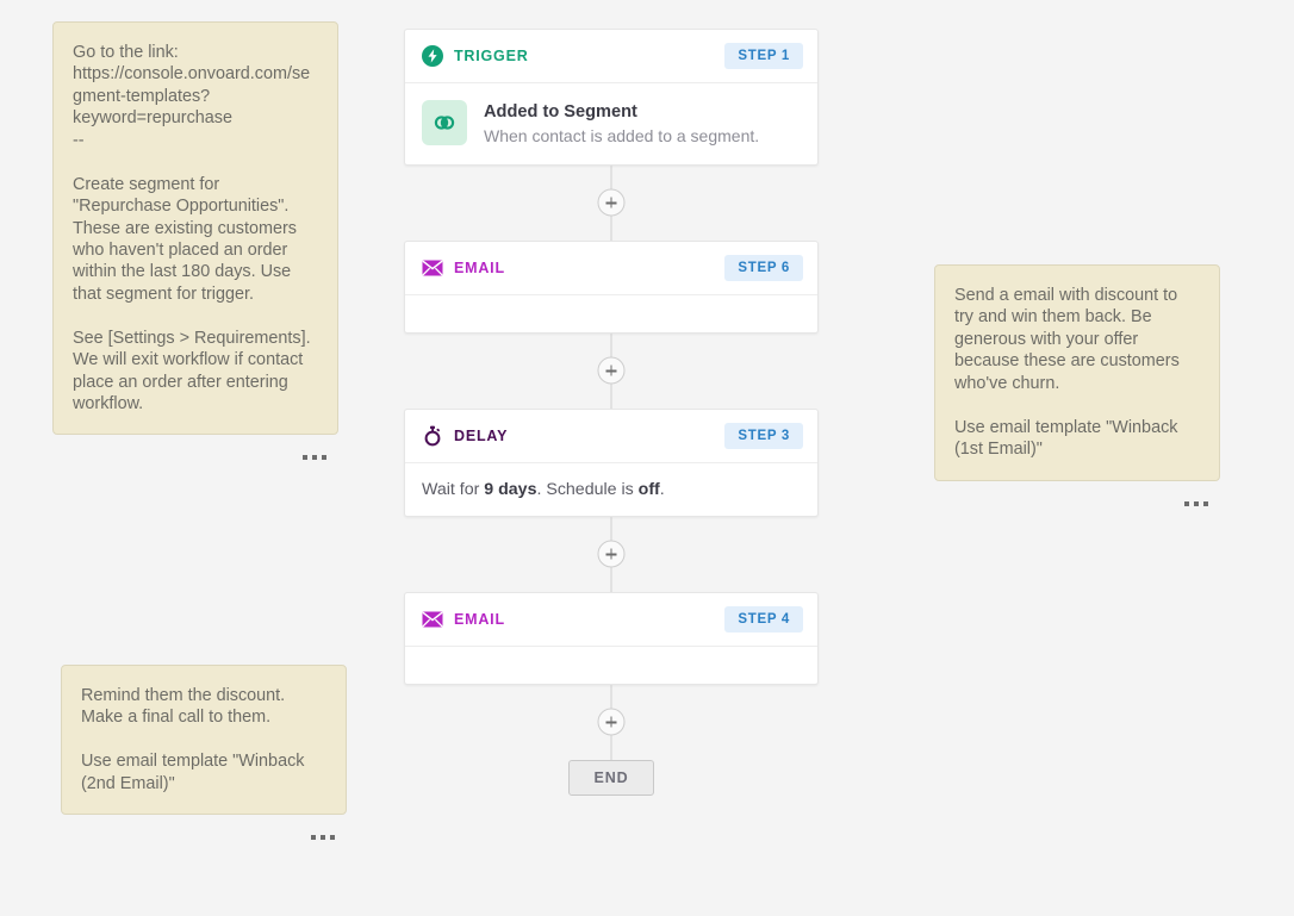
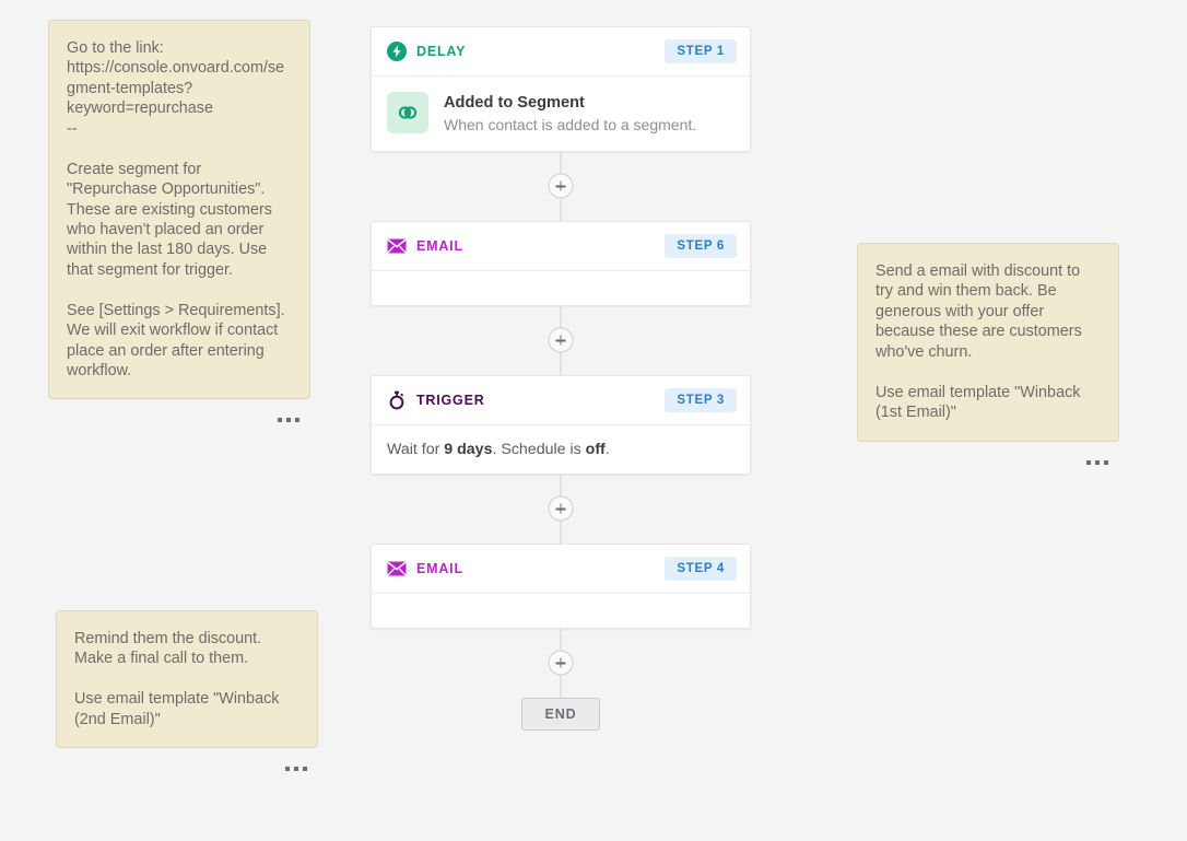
  Go to the link: https://console.onvoard.com/segment-templates?keyword=repurchase
  --
  Create segment for "Repurchase Opportunities". These are existing customers who haven't placed an order within the last 180 days. Use that segment for trigger.
  See [Settings > Requirements]. We will exit workflow if contact place an order after entering workflow.
  Send a email with discount to try and win them back. Be generous with your offer because these are customers who've churn.
  Use email template "Winback (1st Email)"
  Remind them the discount. Make a final call to them.
  Use email template "Winback (2nd Email)"
- TRIGGER
+ DELAY
  STEP 1
  Added to Segment
  When contact is added to a segment.
  EMAIL
  STEP 6
- DELAY
+ TRIGGER
  STEP 3
  Wait for 9 days. Schedule is off.
  EMAIL
  STEP 4
  END
